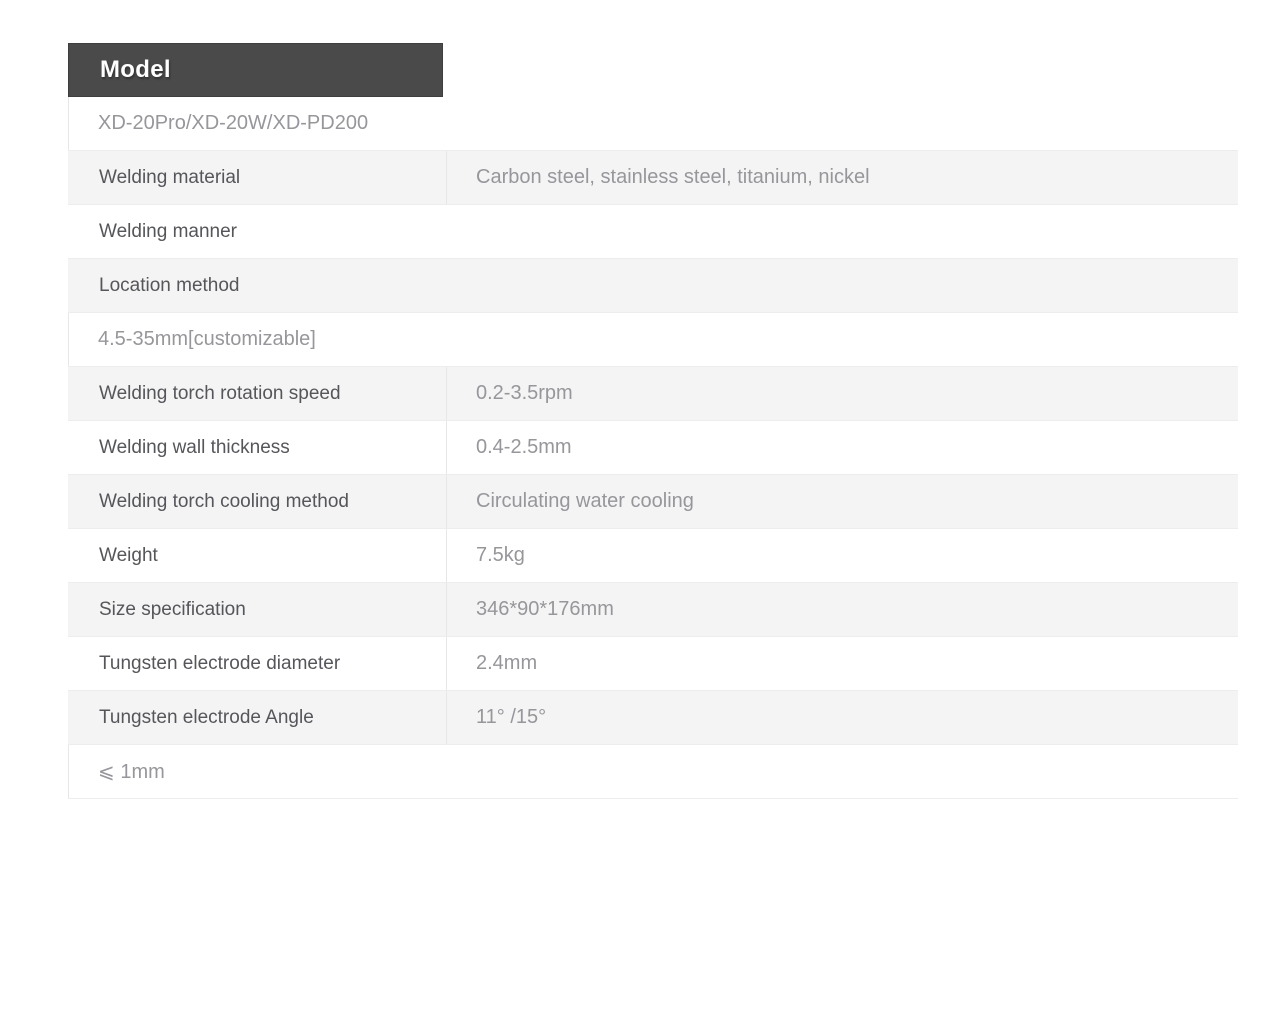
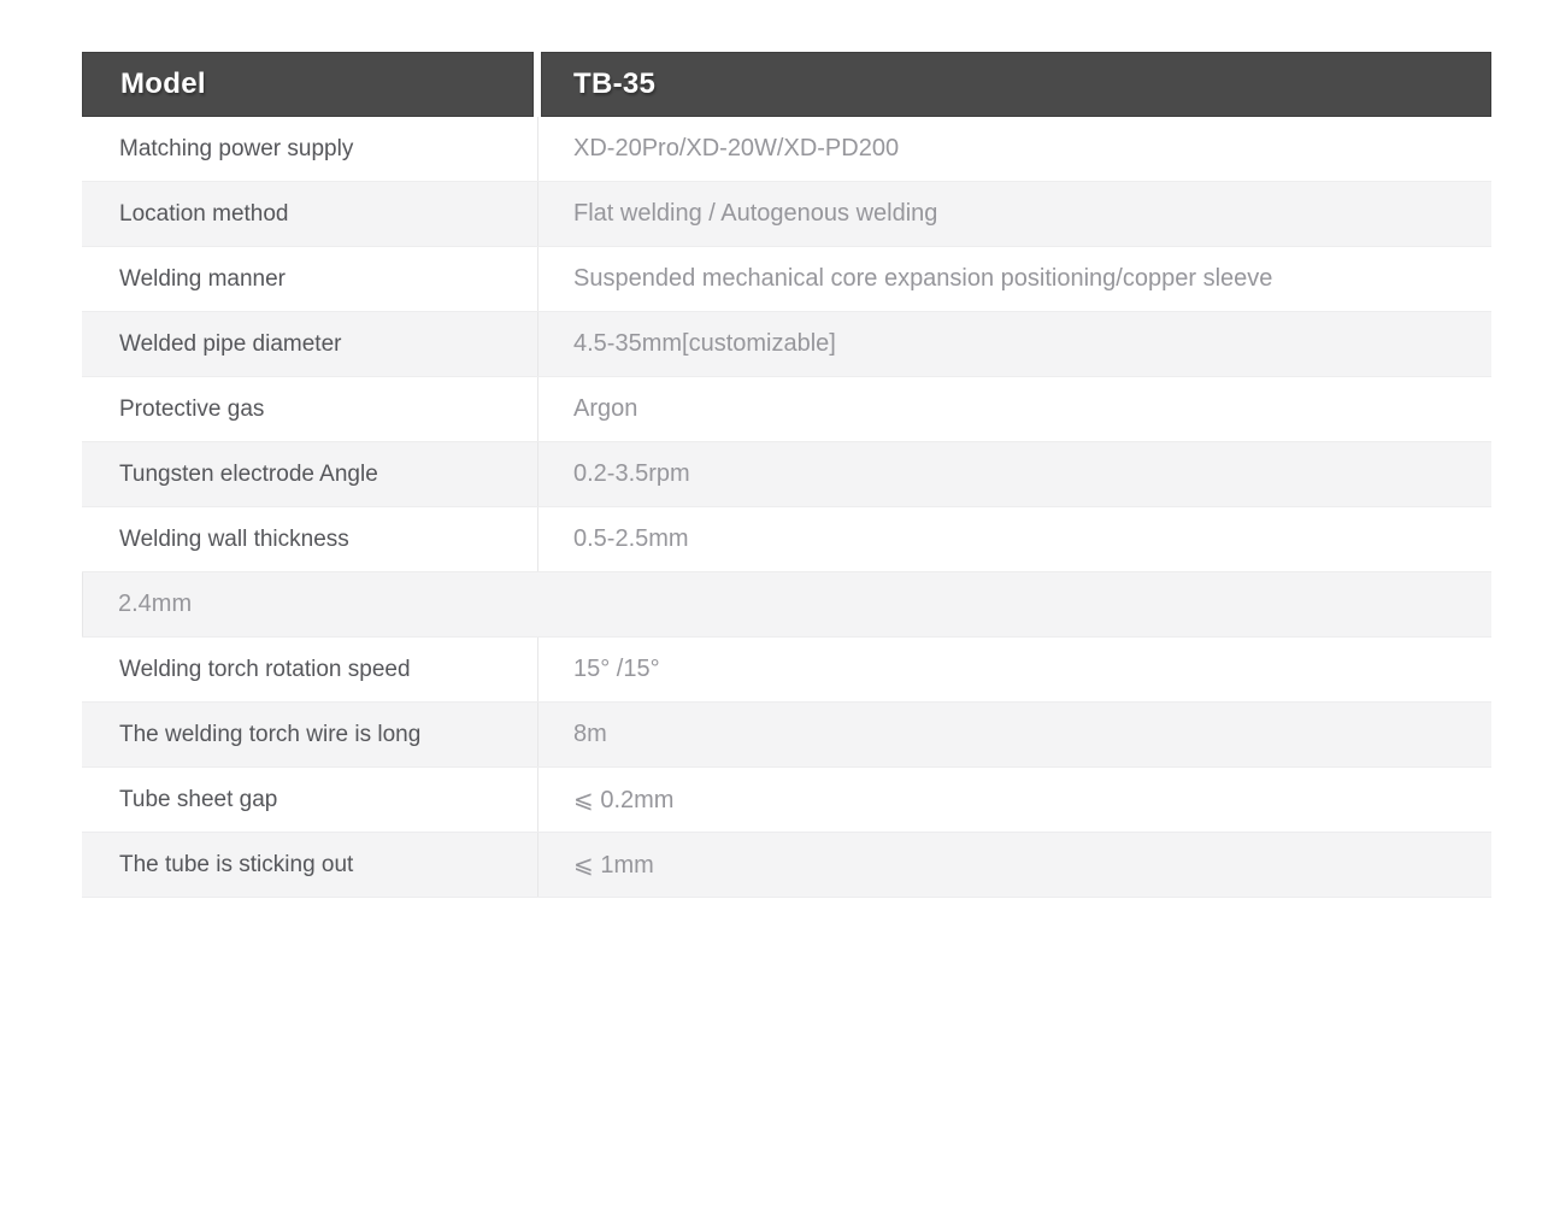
  Model
+ TB-35
+ Matching power supply
  XD-20Pro/XD-20W/XD-PD200
- Welding material
- Carbon steel, stainless steel, titanium, nickel
- Welding manner
+ Location method
+ Flat welding / Autogenous welding
- Location method
+ Welding manner
+ Suspended mechanical core expansion positioning/copper sleeve
+ Welded pipe diameter
  4.5-35mm[customizable]
+ Protective gas
+ Argon
- Welding torch rotation speed
+ Tungsten electrode Angle
  0.2-3.5rpm
  Welding wall thickness
- 0.4-2.5mm
+ 0.5-2.5mm
- Welding torch cooling method
- Circulating water cooling
- Weight
- 7.5kg
- Size specification
- 346*90*176mm
- Tungsten electrode diameter
  2.4mm
- Tungsten electrode Angle
+ Welding torch rotation speed
- 11° /15°
+ 15° /15°
+ The welding torch wire is long
+ 8m
+ Tube sheet gap
+ ⩽ 0.2mm
+ The tube is sticking out
  ⩽ 1mm
